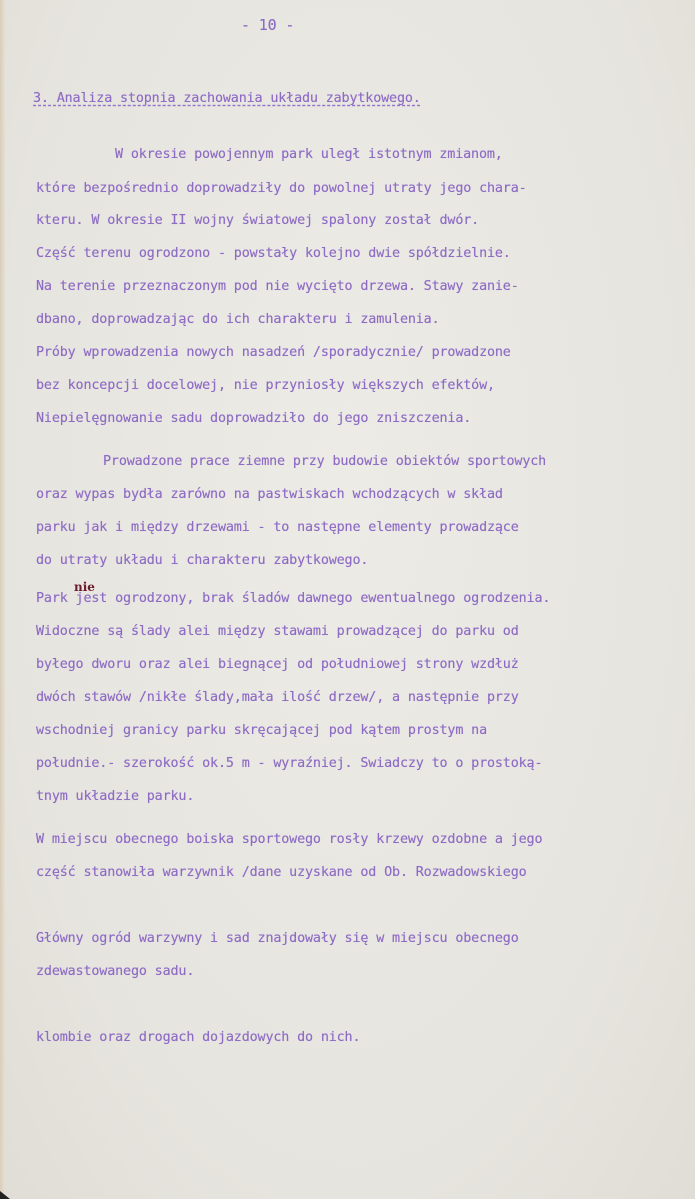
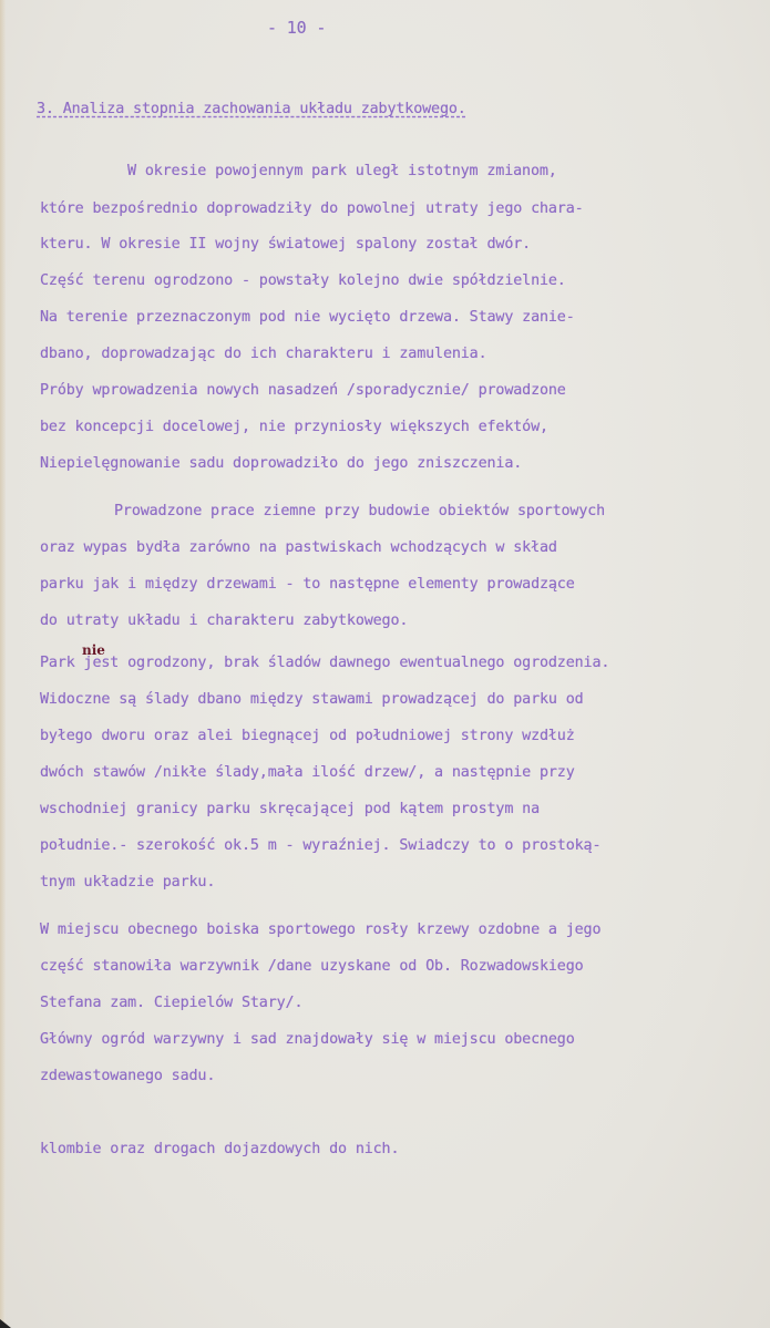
  - 10 -
  3. Analiza stopnia zachowania układu zabytkowego.
  W okresie powojennym park uległ istotnym zmianom,
  które bezpośrednio doprowadziły do powolnej utraty jego chara-
  kteru. W okresie II wojny światowej spalony został dwór.
  Część terenu ogrodzono - powstały kolejno dwie spółdzielnie.
  Na terenie przeznaczonym pod nie wycięto drzewa. Stawy zanie-
  dbano, doprowadzając do ich charakteru i zamulenia.
  Próby wprowadzenia nowych nasadzeń /sporadycznie/ prowadzone
  bez koncepcji docelowej, nie przyniosły większych efektów,
  Niepielęgnowanie sadu doprowadziło do jego zniszczenia.
  Prowadzone prace ziemne przy budowie obiektów sportowych
  oraz wypas bydła zarówno na pastwiskach wchodzących w skład
  parku jak i między drzewami - to następne elementy prowadzące
  do utraty układu i charakteru zabytkowego.
  nie
  Park jest ogrodzony, brak śladów dawnego ewentualnego ogrodzenia.
- Widoczne są ślady alei między stawami prowadzącej do parku od
+ Widoczne są ślady dbano między stawami prowadzącej do parku od
  byłego dworu oraz alei biegnącej od południowej strony wzdłuż
  dwóch stawów /nikłe ślady,mała ilość drzew/, a następnie przy
  wschodniej granicy parku skręcającej pod kątem prostym na
  południe.- szerokość ok.5 m - wyraźniej. Swiadczy to o prostoką-
  tnym układzie parku.
  W miejscu obecnego boiska sportowego rosły krzewy ozdobne a jego
  część stanowiła warzywnik /dane uzyskane od Ob. Rozwadowskiego
+ Stefana zam. Ciepielów Stary/.
  Główny ogród warzywny i sad znajdowały się w miejscu obecnego
  zdewastowanego sadu.
  klombie oraz drogach dojazdowych do nich.
